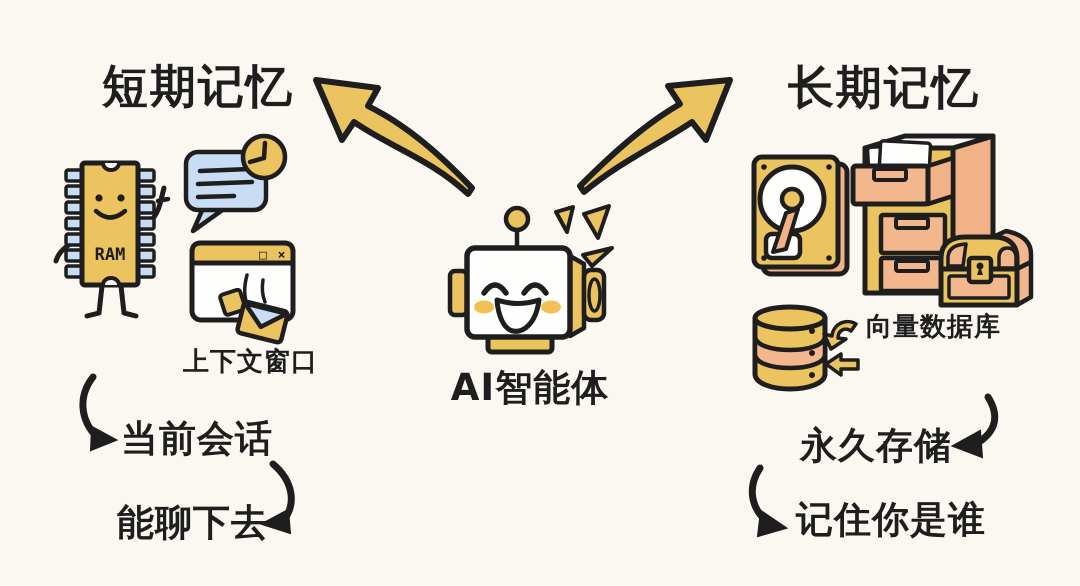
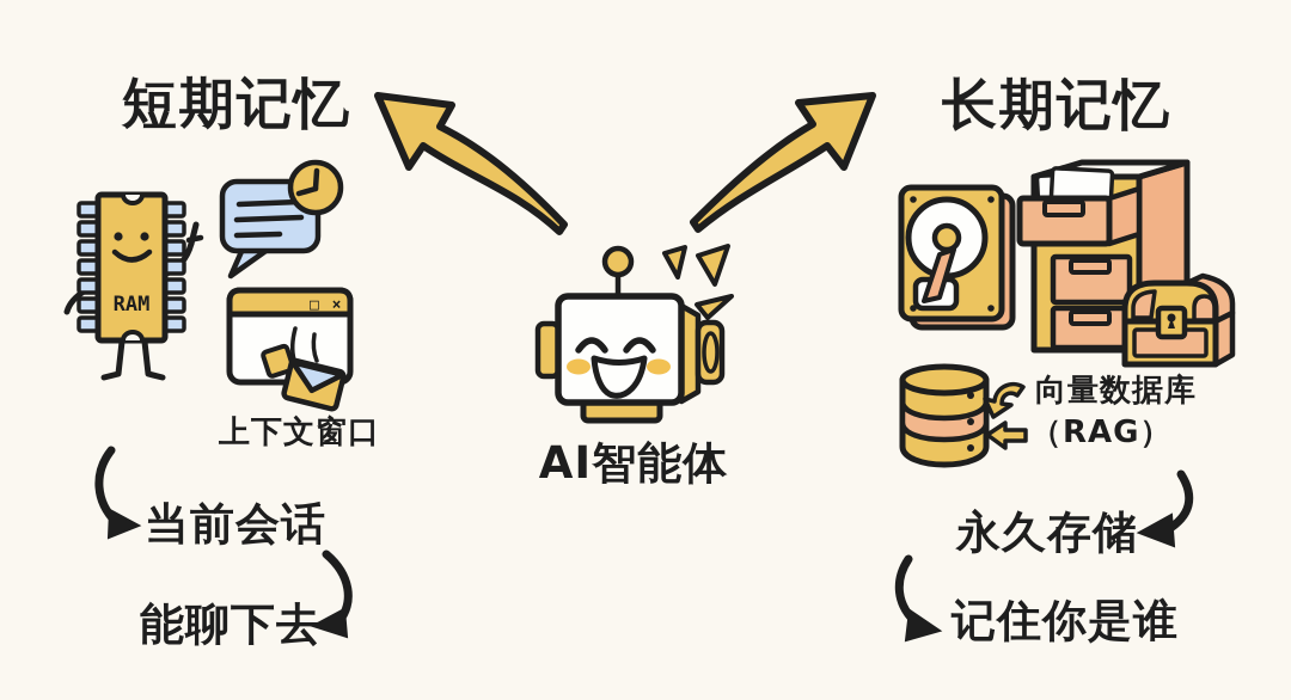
  RAM
  _ □ ×
  短期记忆
  长期记忆
  AI智能体
  上下文窗口
  向量数据库
+ （RAG）
  当前会话
  能聊下去
  永久存储
  记住你是谁
